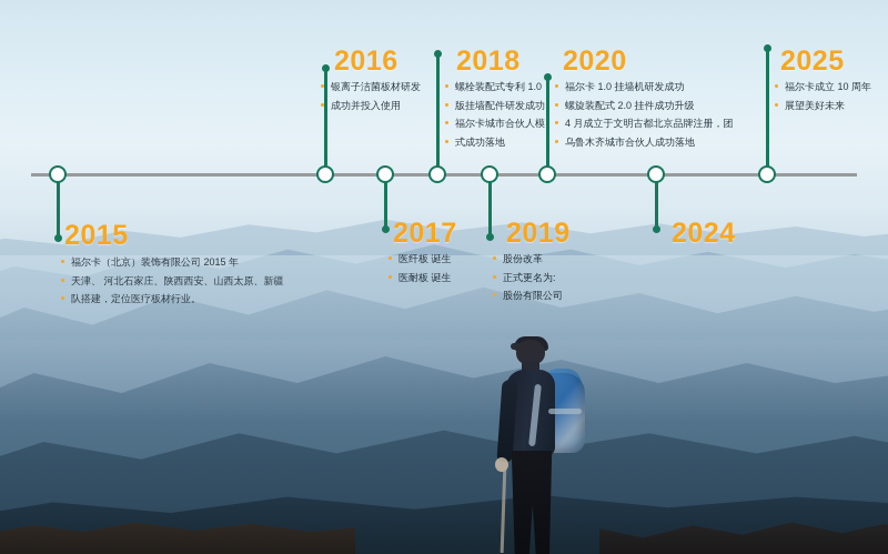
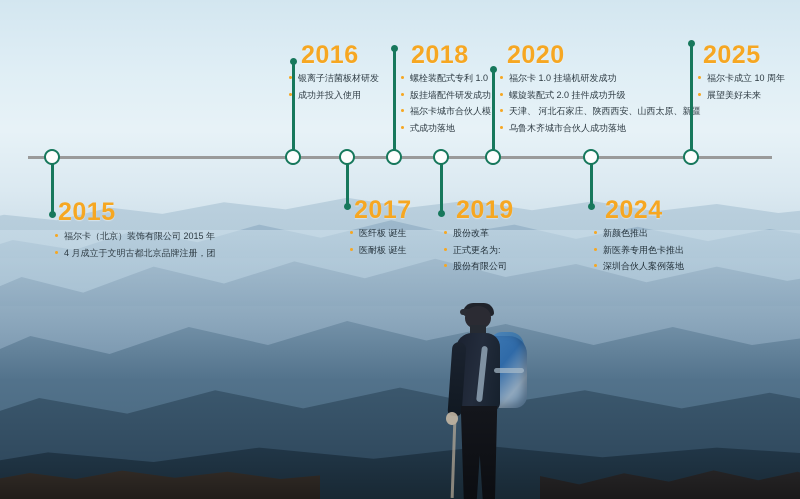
  2015
  福尔卡（北京）装饰有限公司 2015 年
- 天津、 河北石家庄、陕西西安、山西太原、新疆
+ 4 月成立于文明古都北京品牌注册，团
- 队搭建，定位医疗板材行业。
  2016
  银离子洁菌板材研发
  成功并投入使用
  2017
  医纤板 诞生
  医耐板 诞生
  2018
  螺栓装配式专利 1.0
  版挂墙配件研发成功
  福尔卡城市合伙人模
  式成功落地
  2019
  股份改革
  正式更名为:
  股份有限公司
  2020
  福尔卡 1.0 挂墙机研发成功
  螺旋装配式 2.0 挂件成功升级
- 4 月成立于文明古都北京品牌注册，团
+ 天津、 河北石家庄、陕西西安、山西太原、新疆
  乌鲁木齐城市合伙人成功落地
  2024
+ 新颜色推出
+ 新医养专用色卡推出
+ 深圳合伙人案例落地
  2025
  福尔卡成立 10 周年
  展望美好未来
